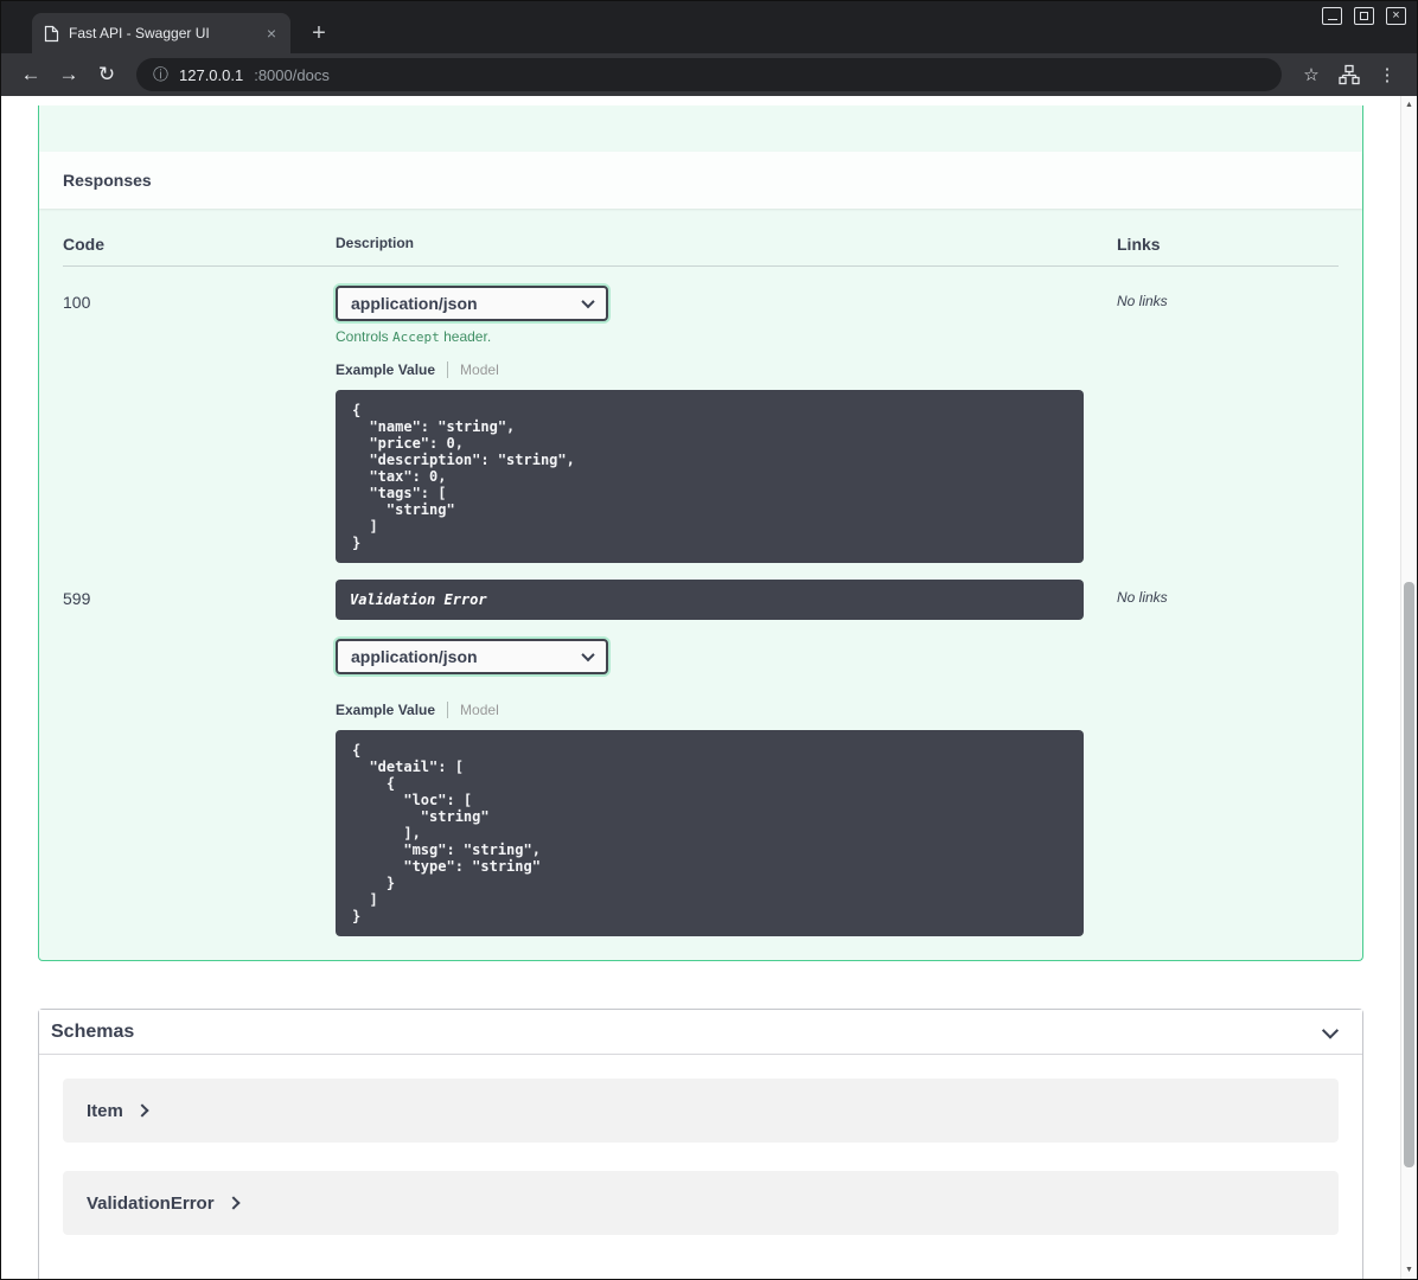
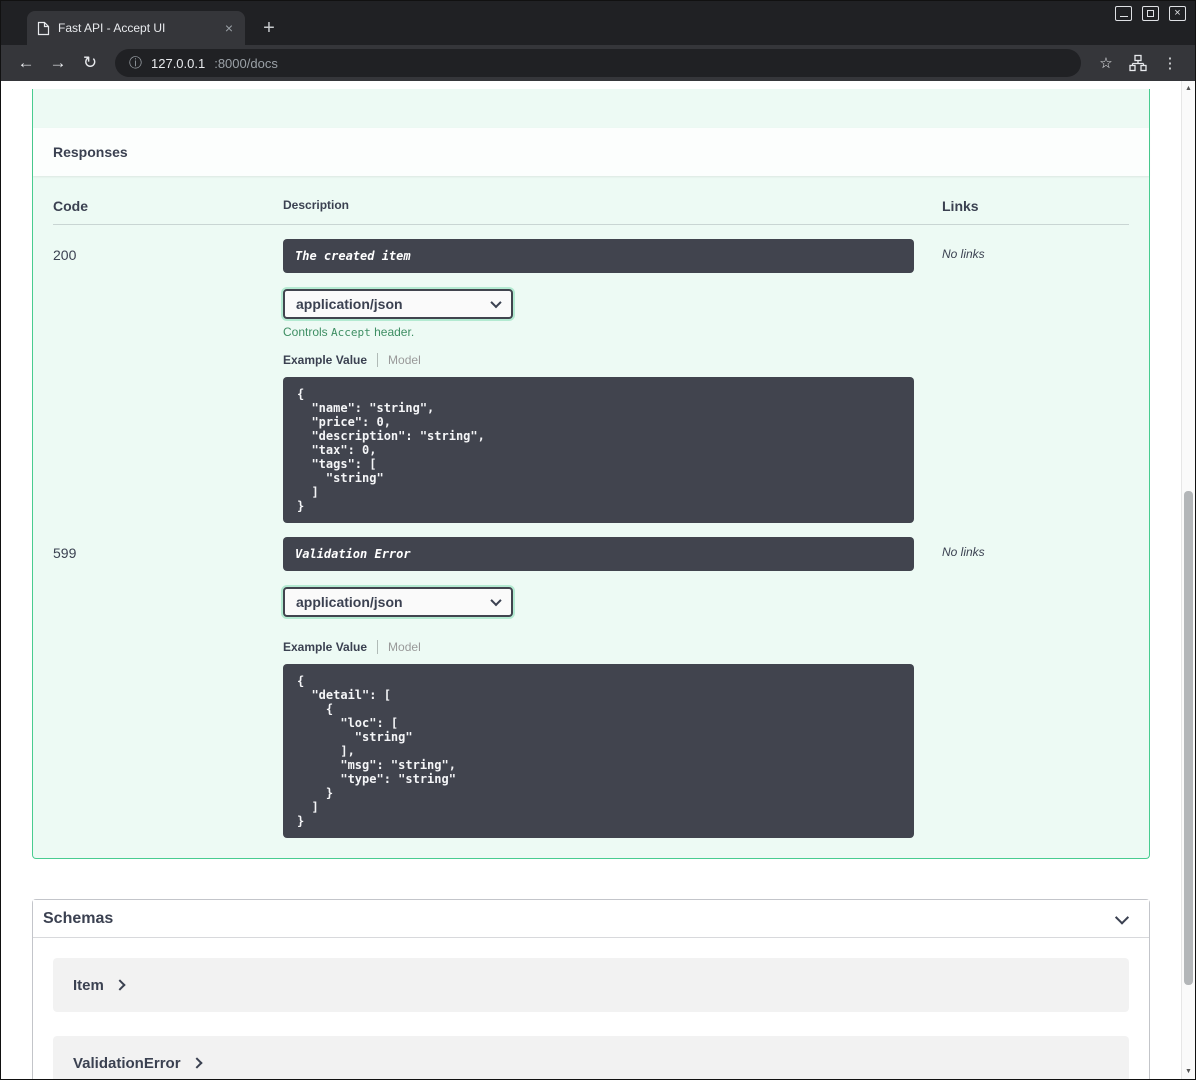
- Fast API - Swagger UI
+ Fast API - Accept UI
  ×
  +
  ×
  ←
  →
  ↻
  ⓘ
  127.0.0.1
  :8000/docs
  ☆
  ⋮
  Responses
  Code
  Description
  Links
- 100
+ 200
+ The created item
  application/json
  Controls Accept header.
  Example Value
  Model
  {
  "name": "string",
  "price": 0,
  "description": "string",
  "tax": 0,
  "tags": [
  "string"
  ]
  }
  No links
  599
  Validation Error
  application/json
  Example Value
  Model
  {
  "detail": [
  {
  "loc": [
  "string"
  ],
  "msg": "string",
  "type": "string"
  }
  ]
  }
  No links
  Schemas
  Item
  ValidationError
